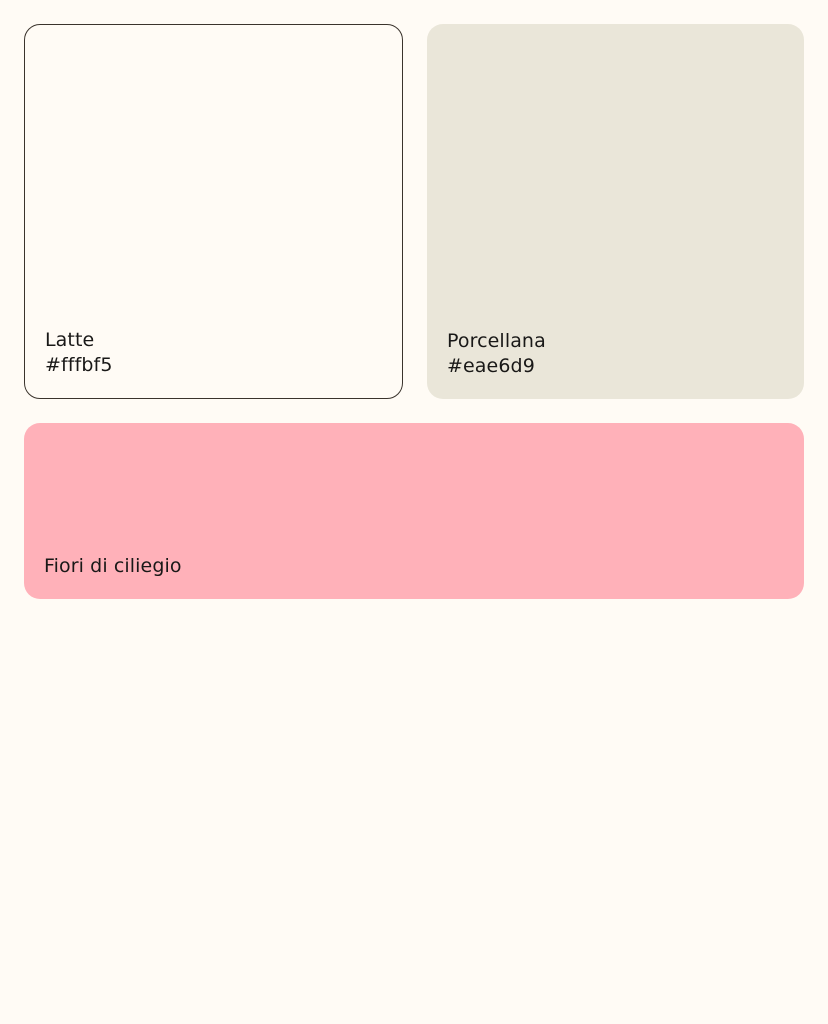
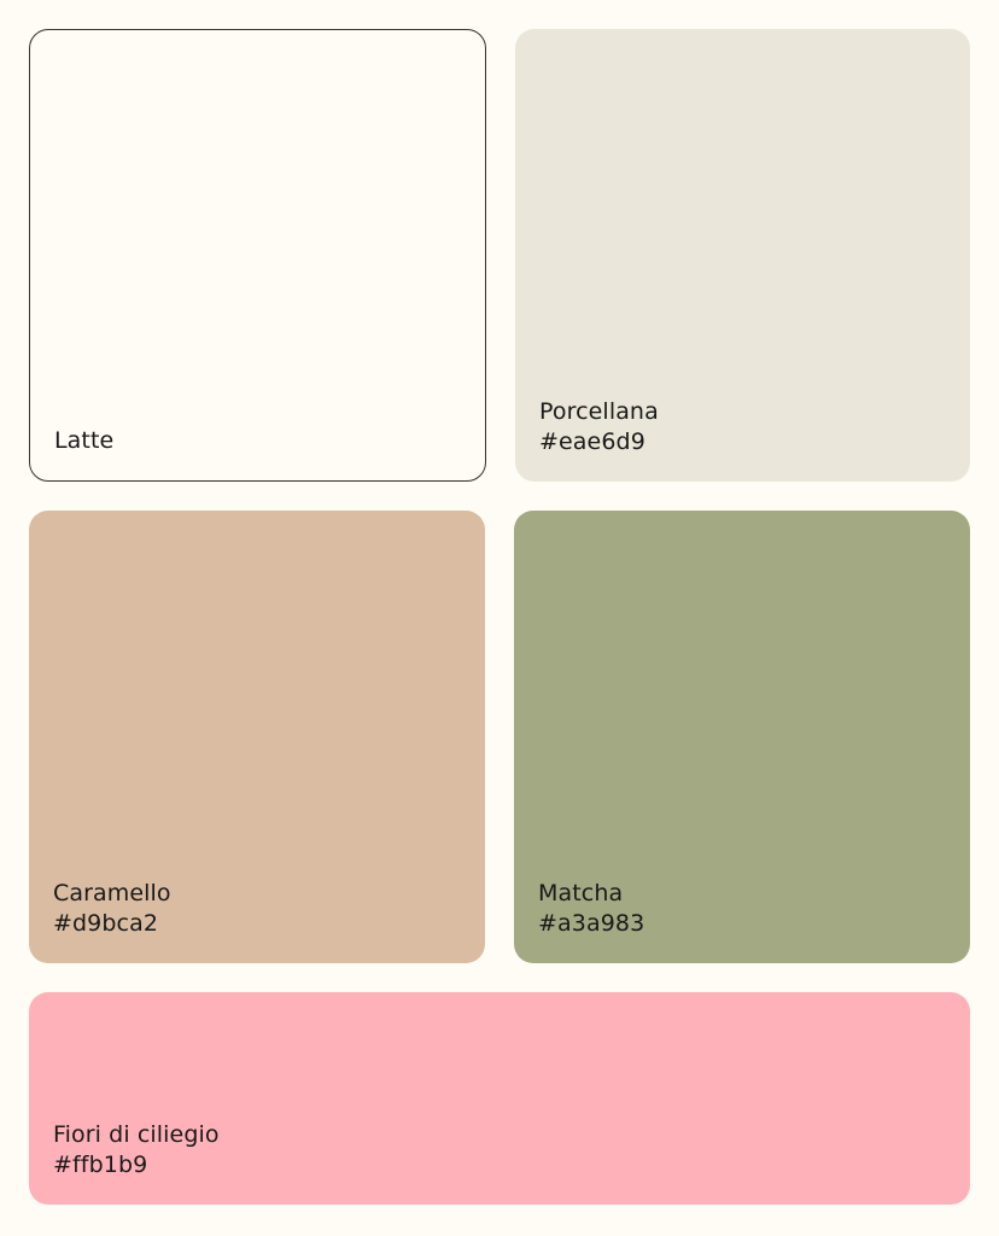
  Latte
- #fffbf5
  Porcellana
  #eae6d9
+ Caramello
+ #d9bca2
+ Matcha
+ #a3a983
  Fiori di ciliegio
+ #ffb1b9
